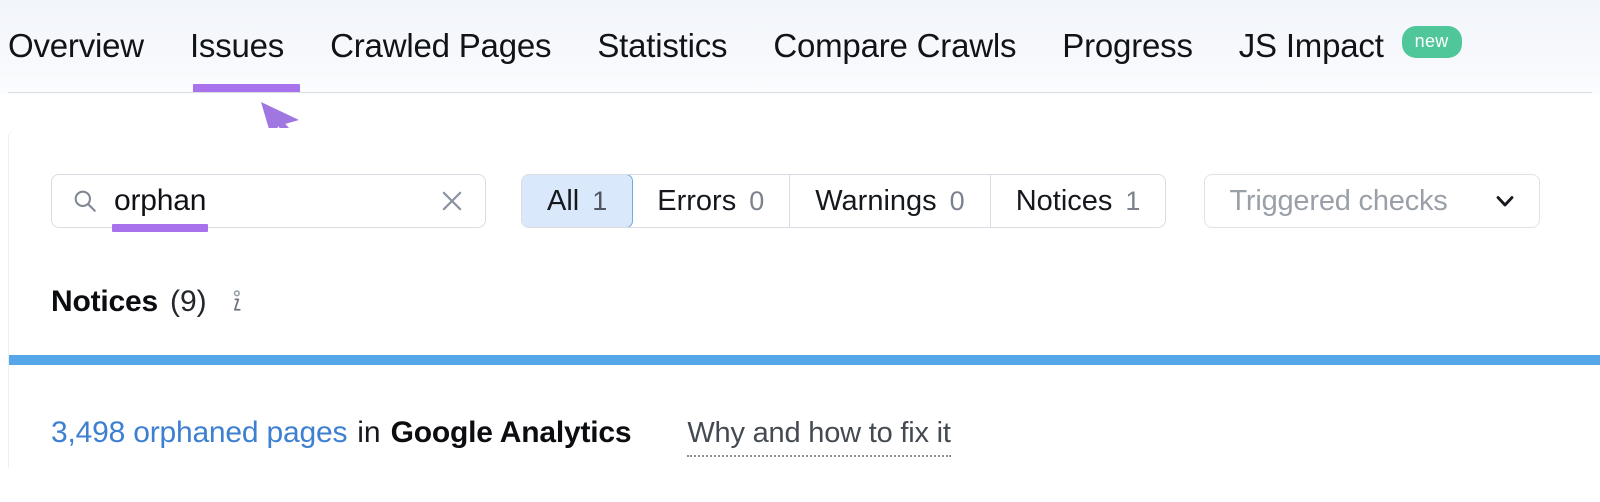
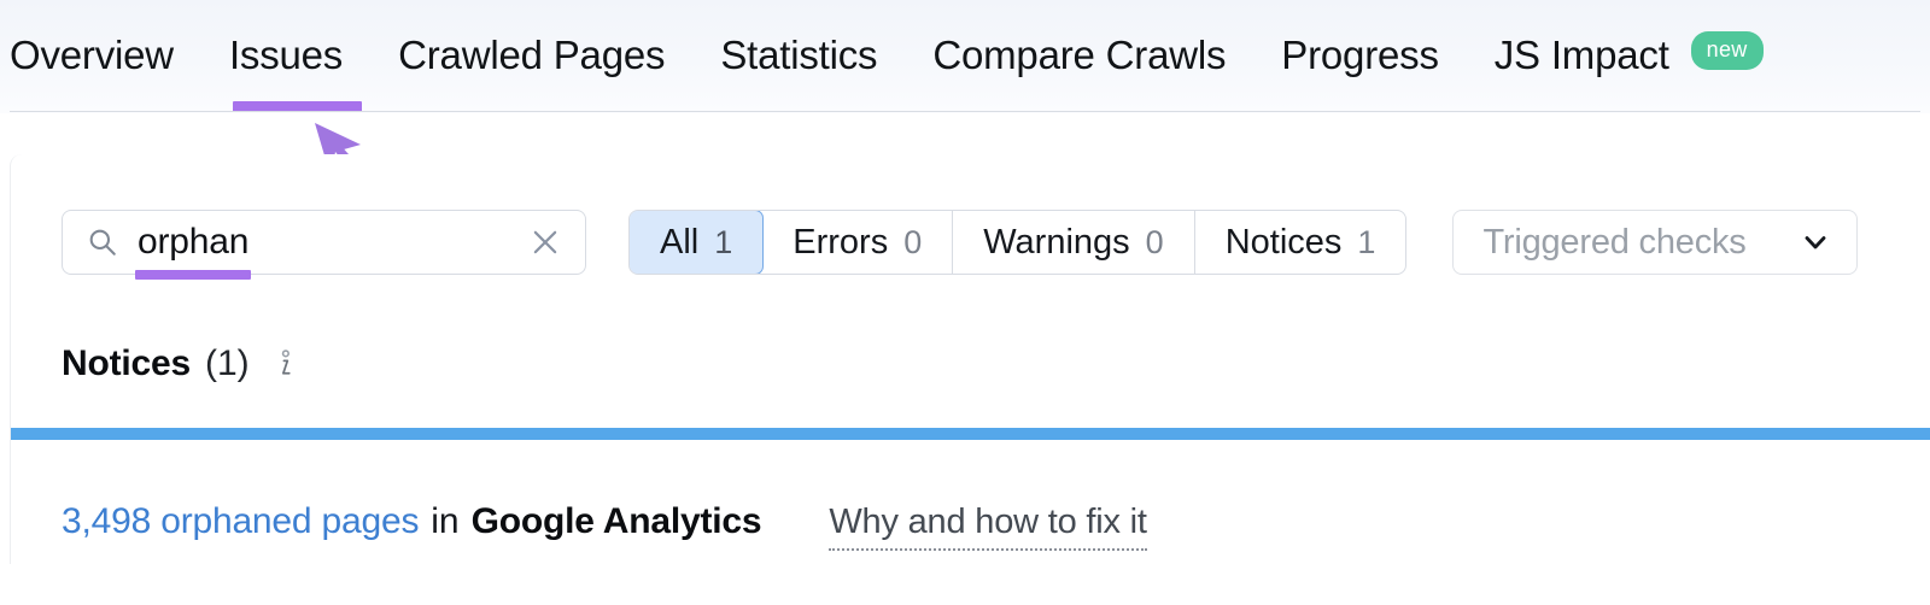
  Overview
  Issues
  Crawled Pages
  Statistics
  Compare Crawls
  Progress
  JS Impact
  new
  orphan
  All
  1
  Errors
  0
  Warnings
  0
  Notices
  1
  Triggered checks
  Notices
- (9)
+ (1)
  3,498 orphaned pages
  in
  Google Analytics
  Why and how to fix it
